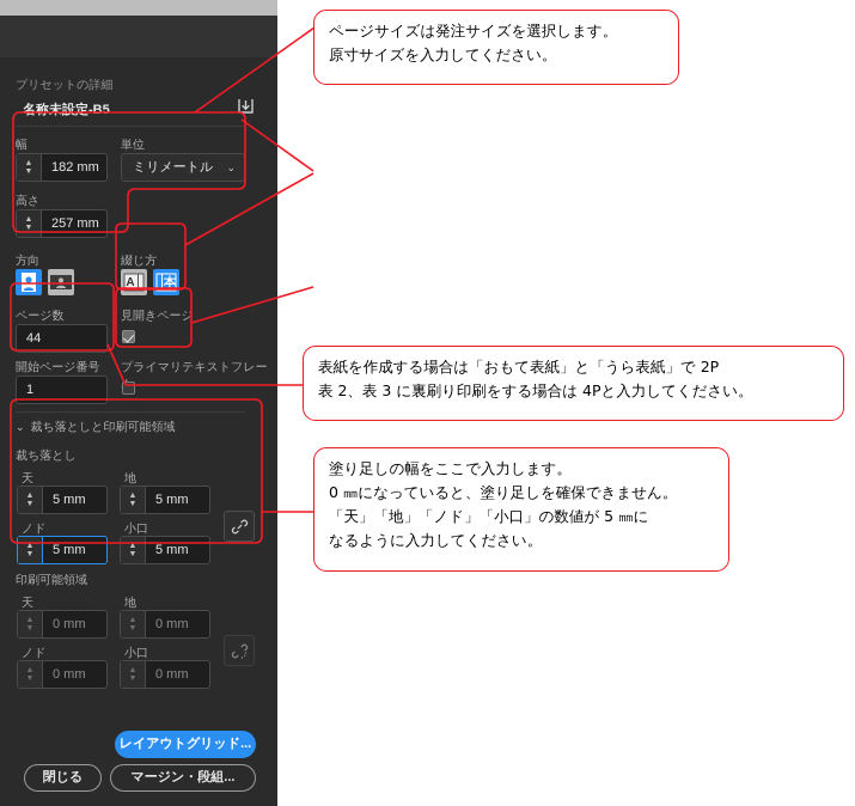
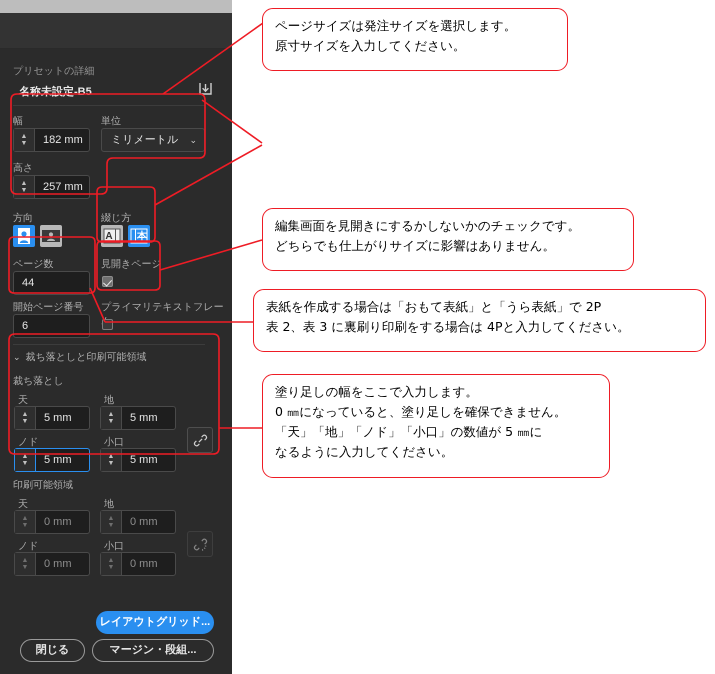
  プリセットの詳細
  名称未設定-B5
  幅
  182 mm
  単位
  ミリメートル
  ⌄
  高さ
  257 mm
  方向
  綴じ方
  A
  本
  ページ数
  44
  見開きページ
  開始ページ番号
- 1
+ 6
  プライマリテキストフレー
  ⌄
  裁ち落としと印刷可能領域
  裁ち落とし
  天
  5 mm
  地
  5 mm
  ノド
  5 mm
  小口
  5 mm
  印刷可能領域
  天
  0 mm
  地
  0 mm
  ノド
  0 mm
  小口
  0 mm
  レイアウトグリッド...
  閉じる
  マージン・段組...
  ページサイズは発注サイズを選択します。
  原寸サイズを入力してください。
+ 編集画面を見開きにするかしないかのチェックです。
+ どちらでも仕上がりサイズに影響はありません。
  表紙を作成する場合は「おもて表紙」と「うら表紙」で 2P
  表 2、表 3 に裏刷り印刷をする場合は 4Pと入力してください。
  塗り足しの幅をここで入力します。
  0 ㎜になっていると、塗り足しを確保できません。
  「天」「地」「ノド」「小口」の数値が 5 ㎜に
  なるように入力してください。
